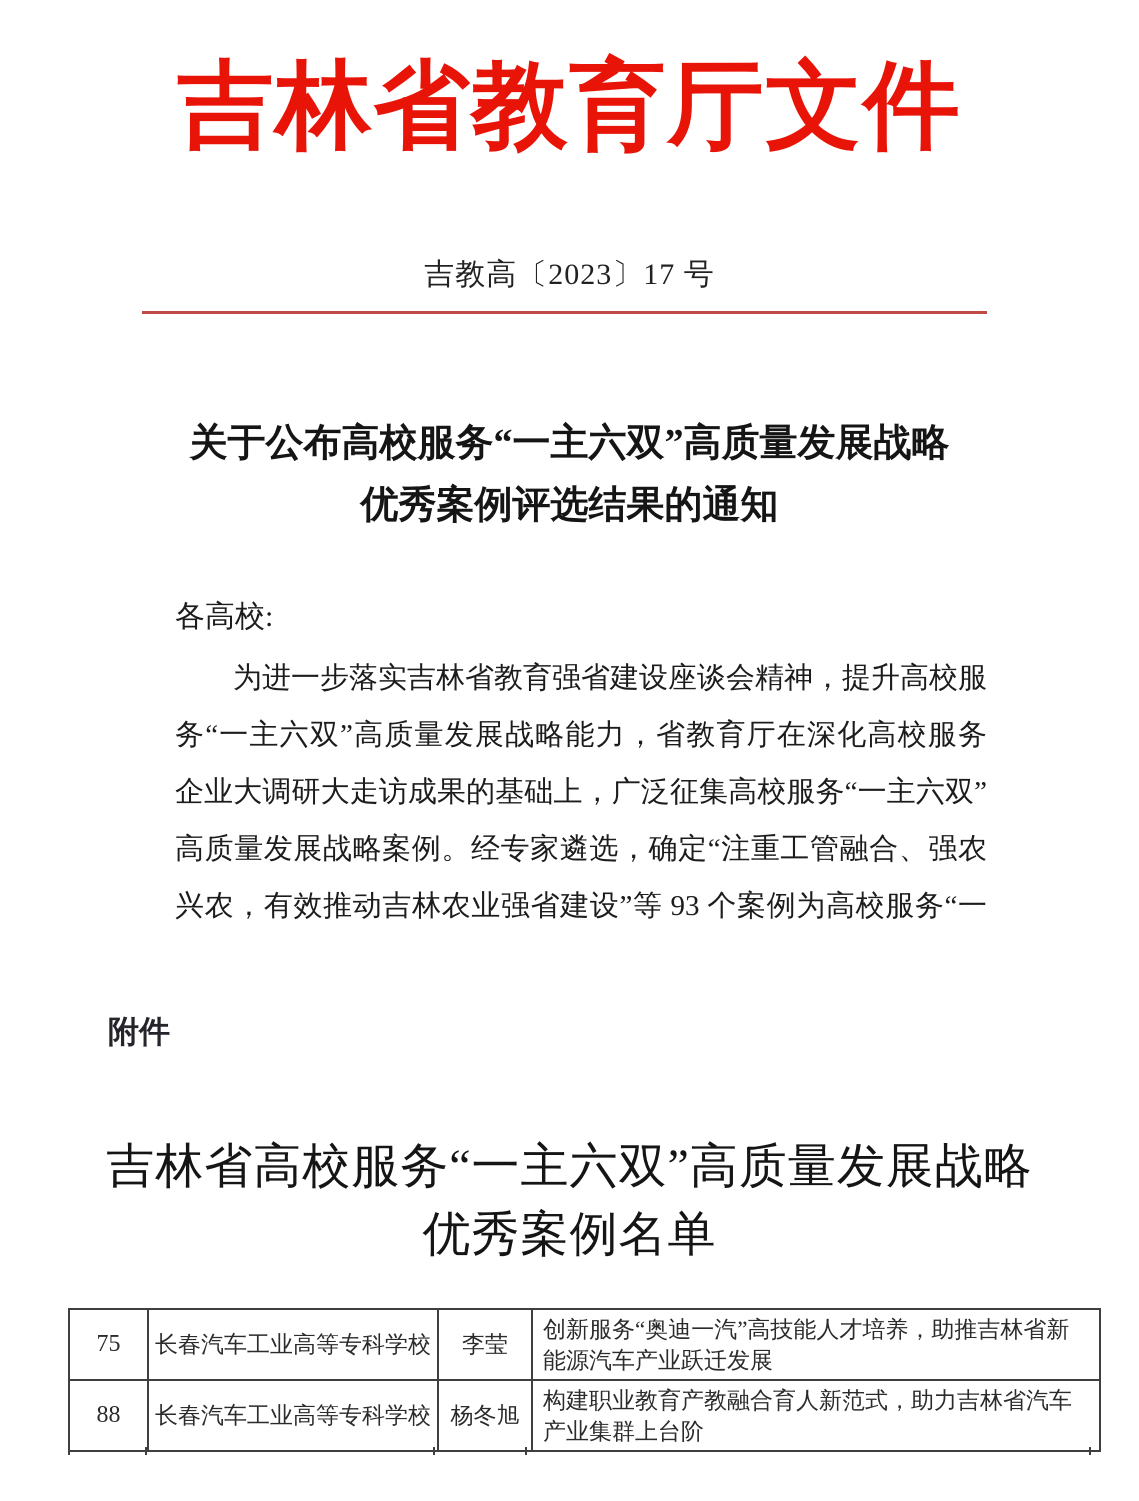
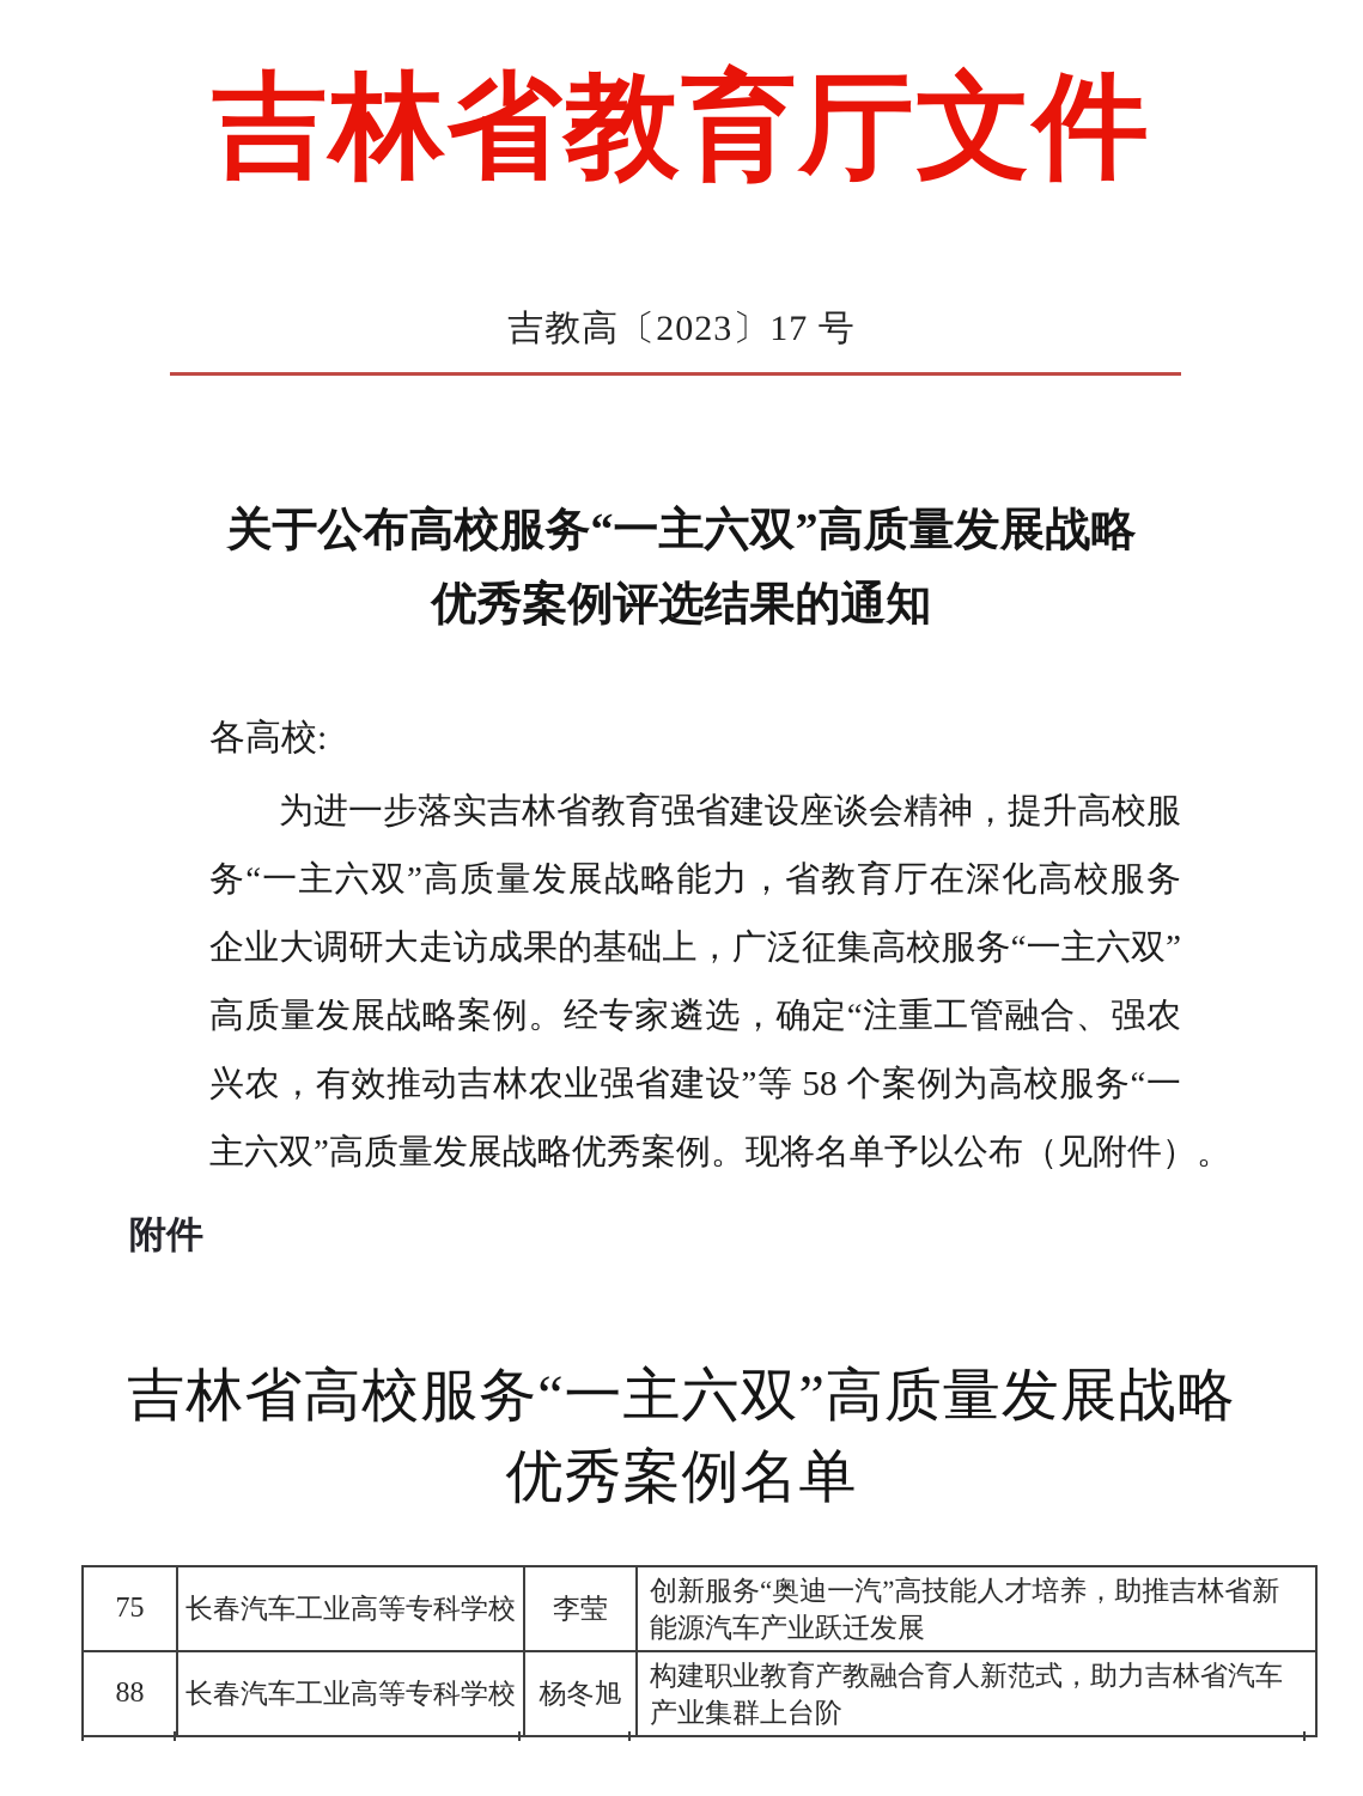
  吉林省教育厅文件
  吉教高〔2023〕17 号
  关于公布高校服务“一主六双”高质量发展战略
  优秀案例评选结果的通知
  各高校:
  为进一步落实吉林省教育强省建设座谈会精神，提升高校服
  务“一主六双”高质量发展战略能力，省教育厅在深化高校服务
  企业大调研大走访成果的基础上，广泛征集高校服务“一主六双”
  高质量发展战略案例。经专家遴选，确定“注重工管融合、强农
- 兴农，有效推动吉林农业强省建设”等 93 个案例为高校服务“一
+ 兴农，有效推动吉林农业强省建设”等 58 个案例为高校服务“一
+ 主六双”高质量发展战略优秀案例。现将名单予以公布（见附件）。
  附件
  吉林省高校服务“一主六双”高质量发展战略
  优秀案例名单
  75	长春汽车工业高等专科学校	李莹	创新服务“奥迪一汽”高技能人才培养，助推吉林省新能源汽车产业跃迁发展
  88	长春汽车工业高等专科学校	杨冬旭	构建职业教育产教融合育人新范式，助力吉林省汽车产业集群上台阶
